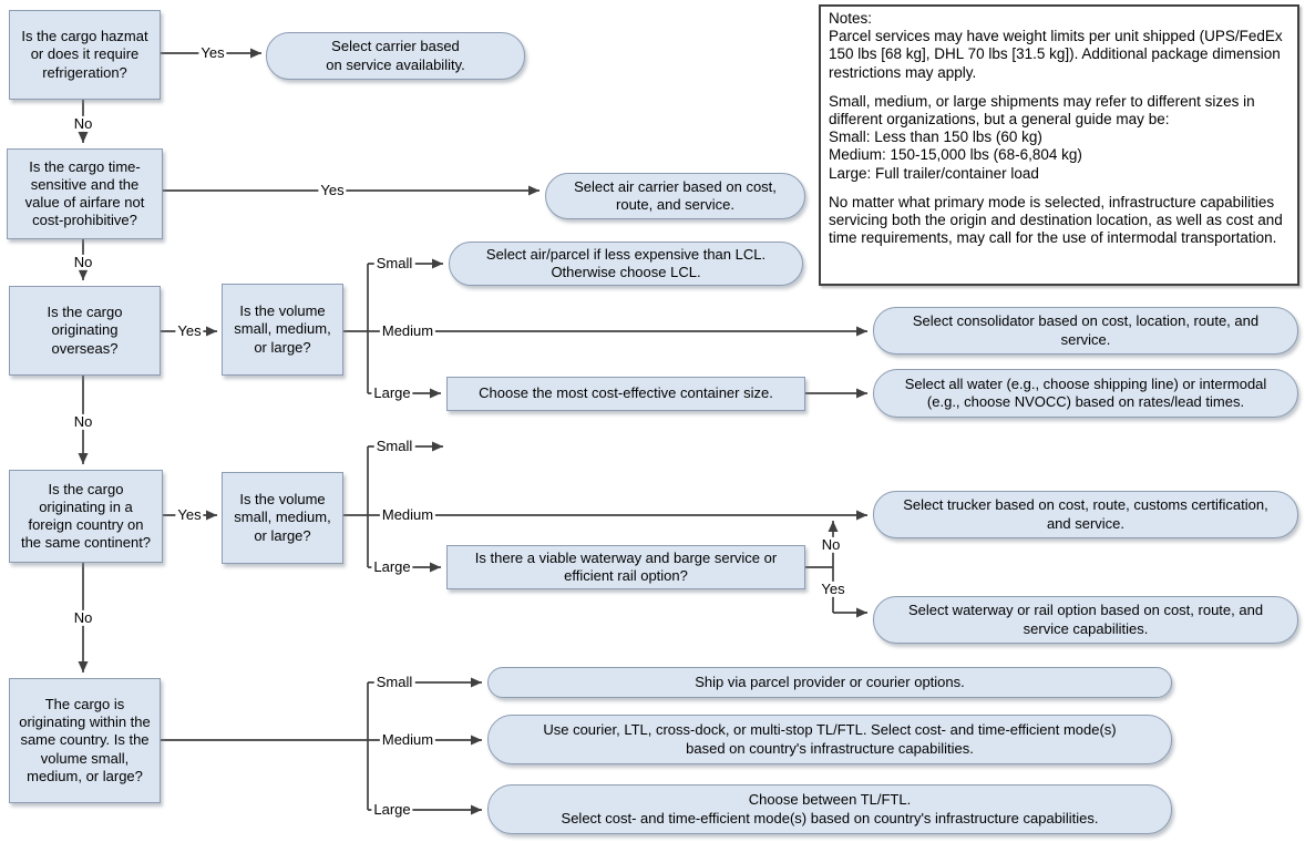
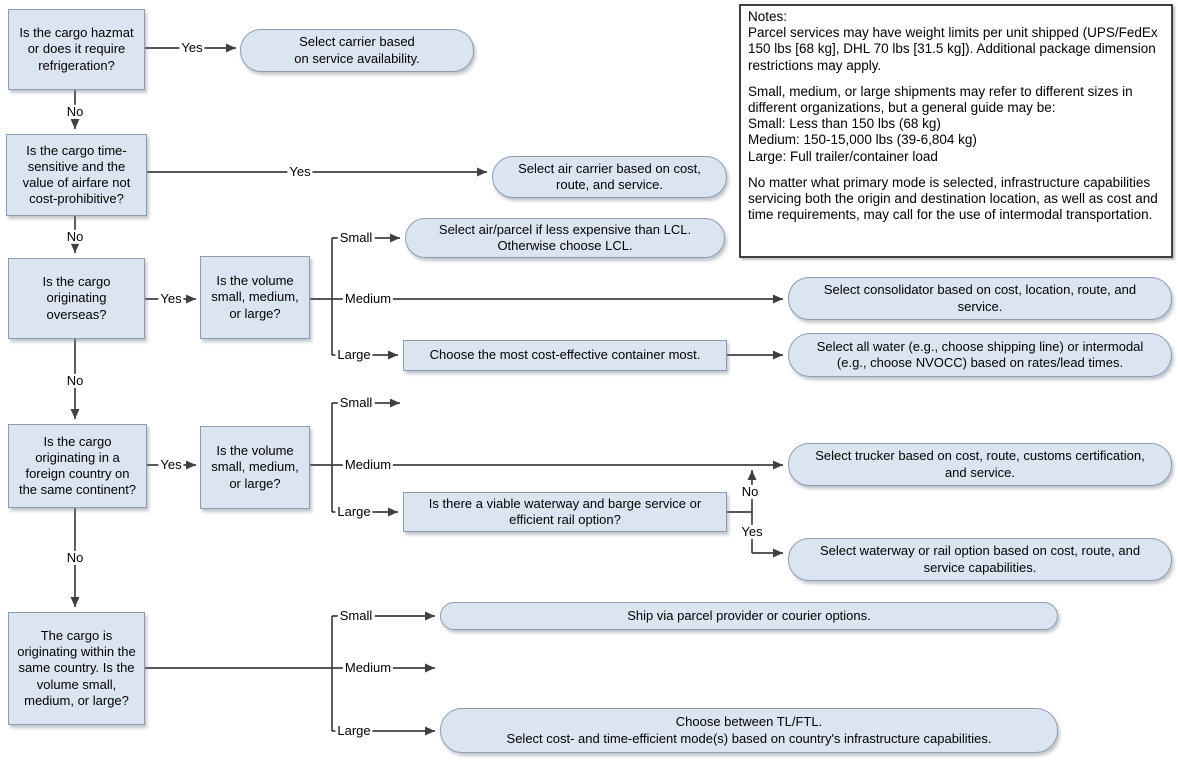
  Is the cargo hazmat
  or does it require
  refrigeration?
  Select carrier based
  on service availability.
  Is the cargo time-
  sensitive and the
  value of airfare not
  cost-prohibitive?
  Select air carrier based on cost,
  route, and service.
  Is the cargo
  originating
  overseas?
  Is the volume
  small, medium,
  or large?
  Select air/parcel if less expensive than LCL.
  Otherwise choose LCL.
  Select consolidator based on cost, location, route, and
  service.
- Choose the most cost-effective container size.
+ Choose the most cost-effective container most.
  Select all water (e.g., choose shipping line) or intermodal
  (e.g., choose NVOCC) based on rates/lead times.
  Is the cargo
  originating in a
  foreign country on
  the same continent?
  Is the volume
  small, medium,
  or large?
  Select trucker based on cost, route, customs certification,
  and service.
  Is there a viable waterway and barge service or
  efficient rail option?
  Select waterway or rail option based on cost, route, and
  service capabilities.
  The cargo is
  originating within the
  same country. Is the
  volume small,
  medium, or large?
  Ship via parcel provider or courier options.
- Use courier, LTL, cross-dock, or multi-stop TL/FTL. Select cost- and time-efficient mode(s)
- based on country's infrastructure capabilities.
  Choose between TL/FTL.
  Select cost- and time-efficient mode(s) based on country's infrastructure capabilities.
  Yes
  No
  Yes
  No
  Yes
  Small
  Medium
  Large
  No
  Yes
  Small
  Medium
  Large
  No
  Yes
  No
  Small
  Medium
  Large
  Notes:
  Parcel services may have weight limits per unit shipped (UPS/FedEx 150 lbs [68 kg], DHL 70 lbs [31.5 kg]). Additional package dimension restrictions may apply.
  Small, medium, or large shipments may refer to different sizes in different organizations, but a general guide may be:
- Small: Less than 150 lbs (60 kg)
+ Small: Less than 150 lbs (68 kg)
- Medium: 150-15,000 lbs (68-6,804 kg)
+ Medium: 150-15,000 lbs (39-6,804 kg)
  Large: Full trailer/container load
  No matter what primary mode is selected, infrastructure capabilities servicing both the origin and destination location, as well as cost and time requirements, may call for the use of intermodal transportation.
